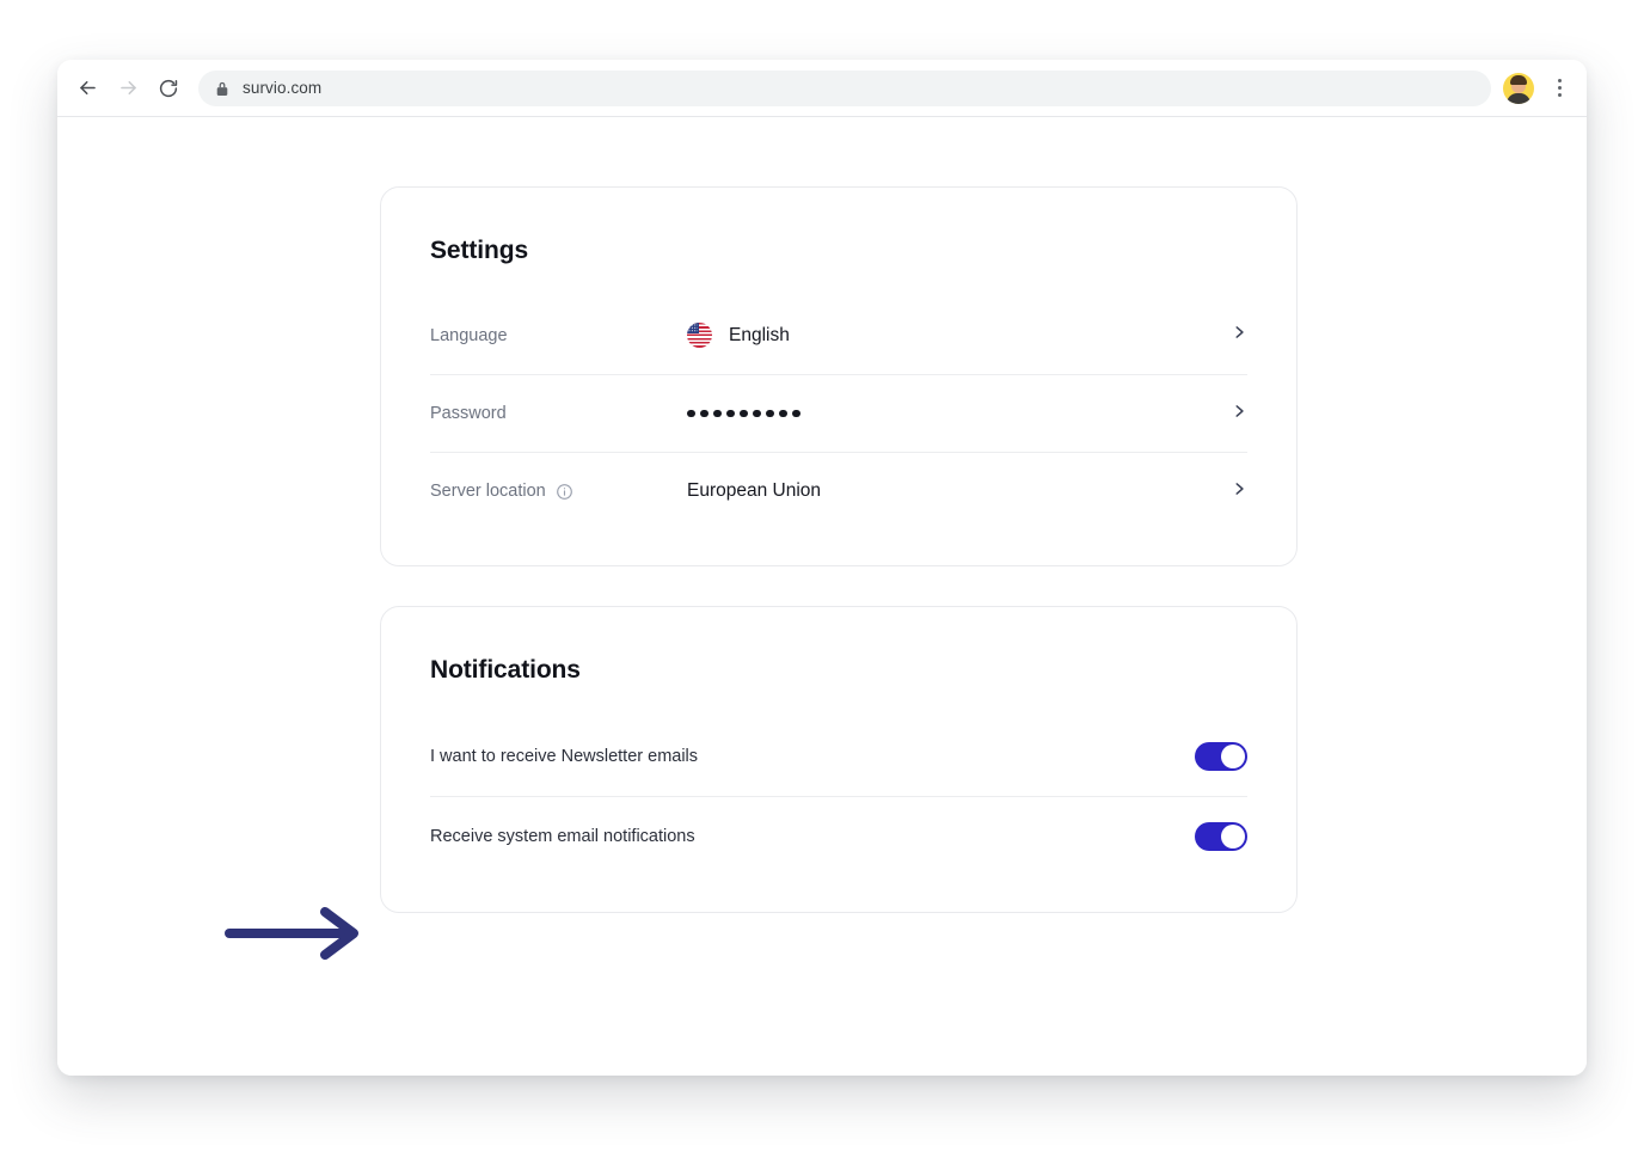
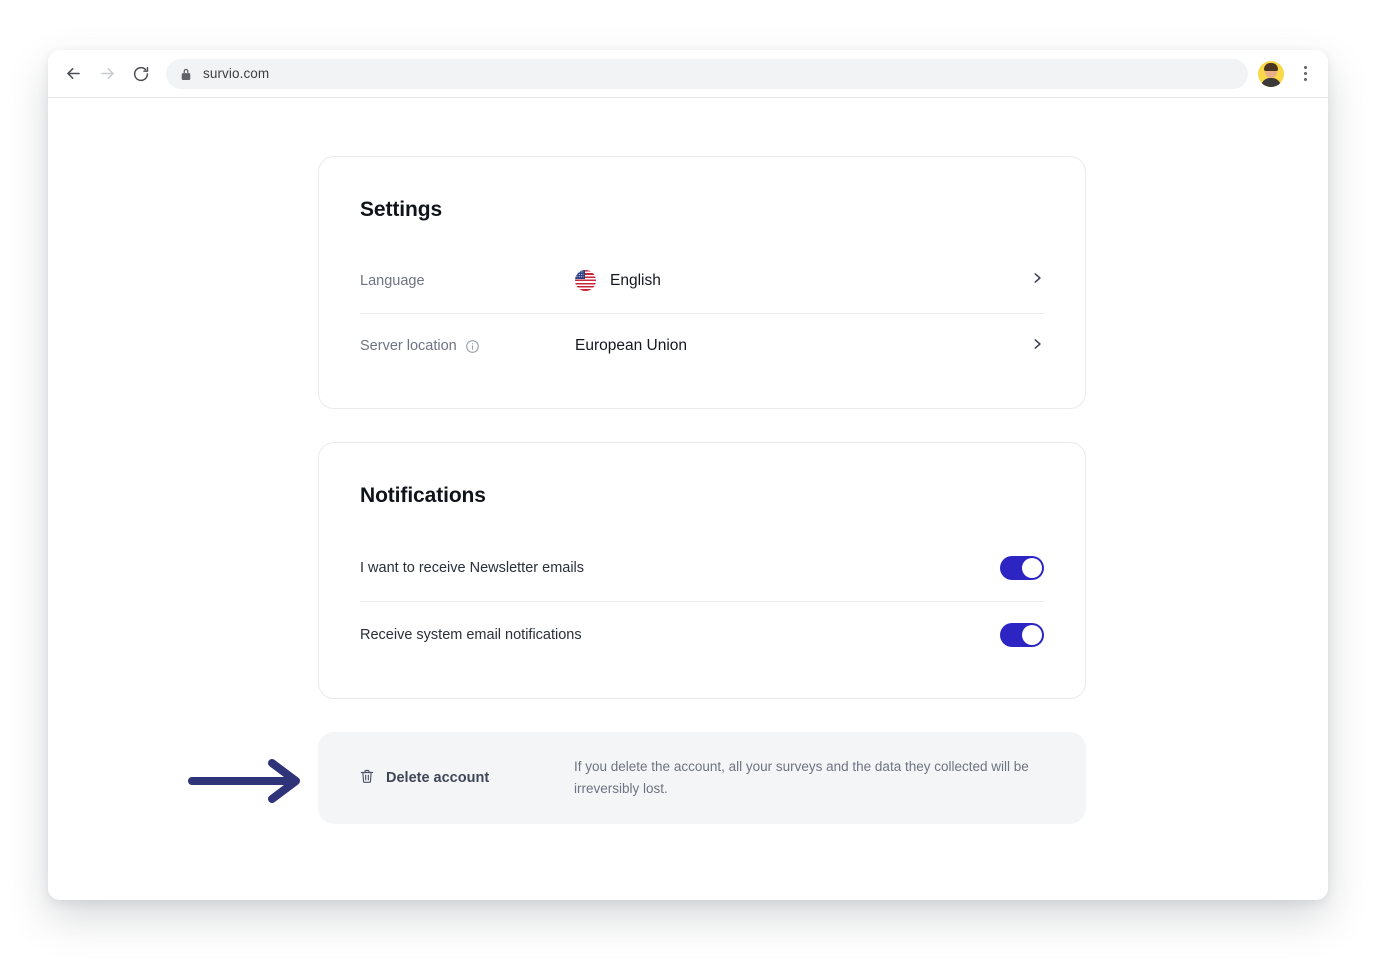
  survio.com
  Settings
  Language
  English
- Password
  Server location
  European Union
  Notifications
  I want to receive Newsletter emails
  Receive system email notifications
+ Delete account
+ If you delete the account, all your surveys and the data they collected will be irreversibly lost.
